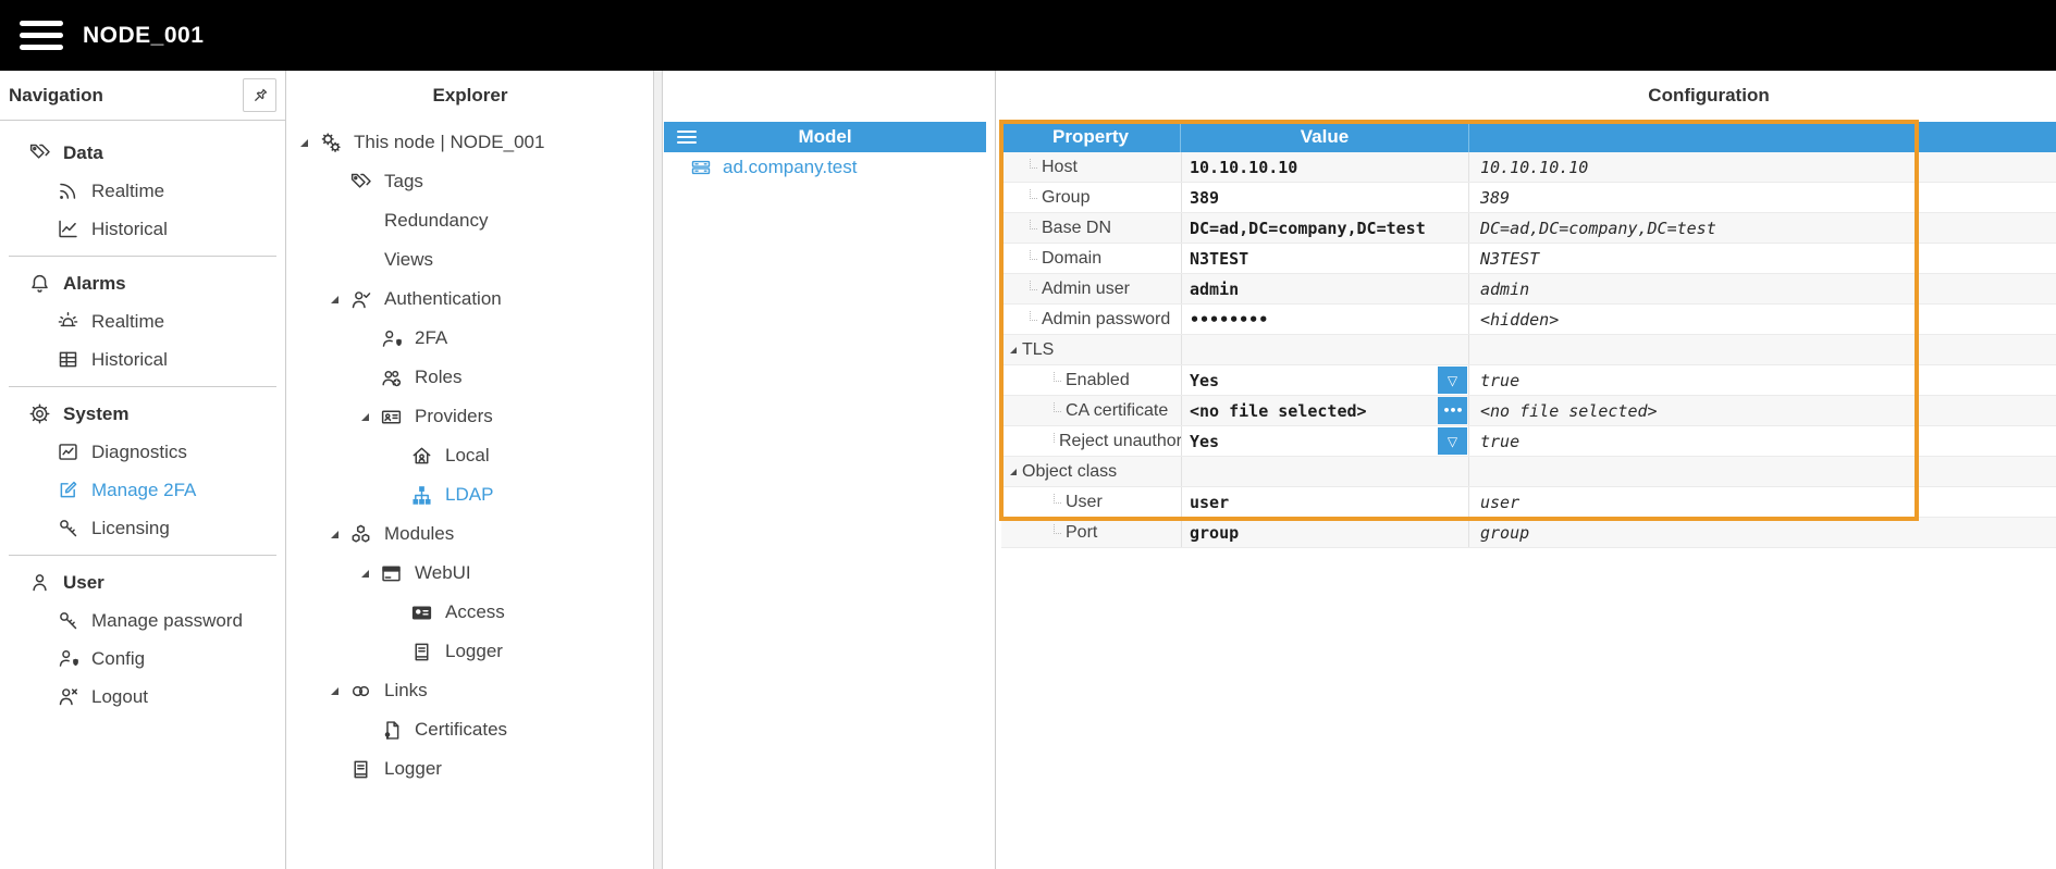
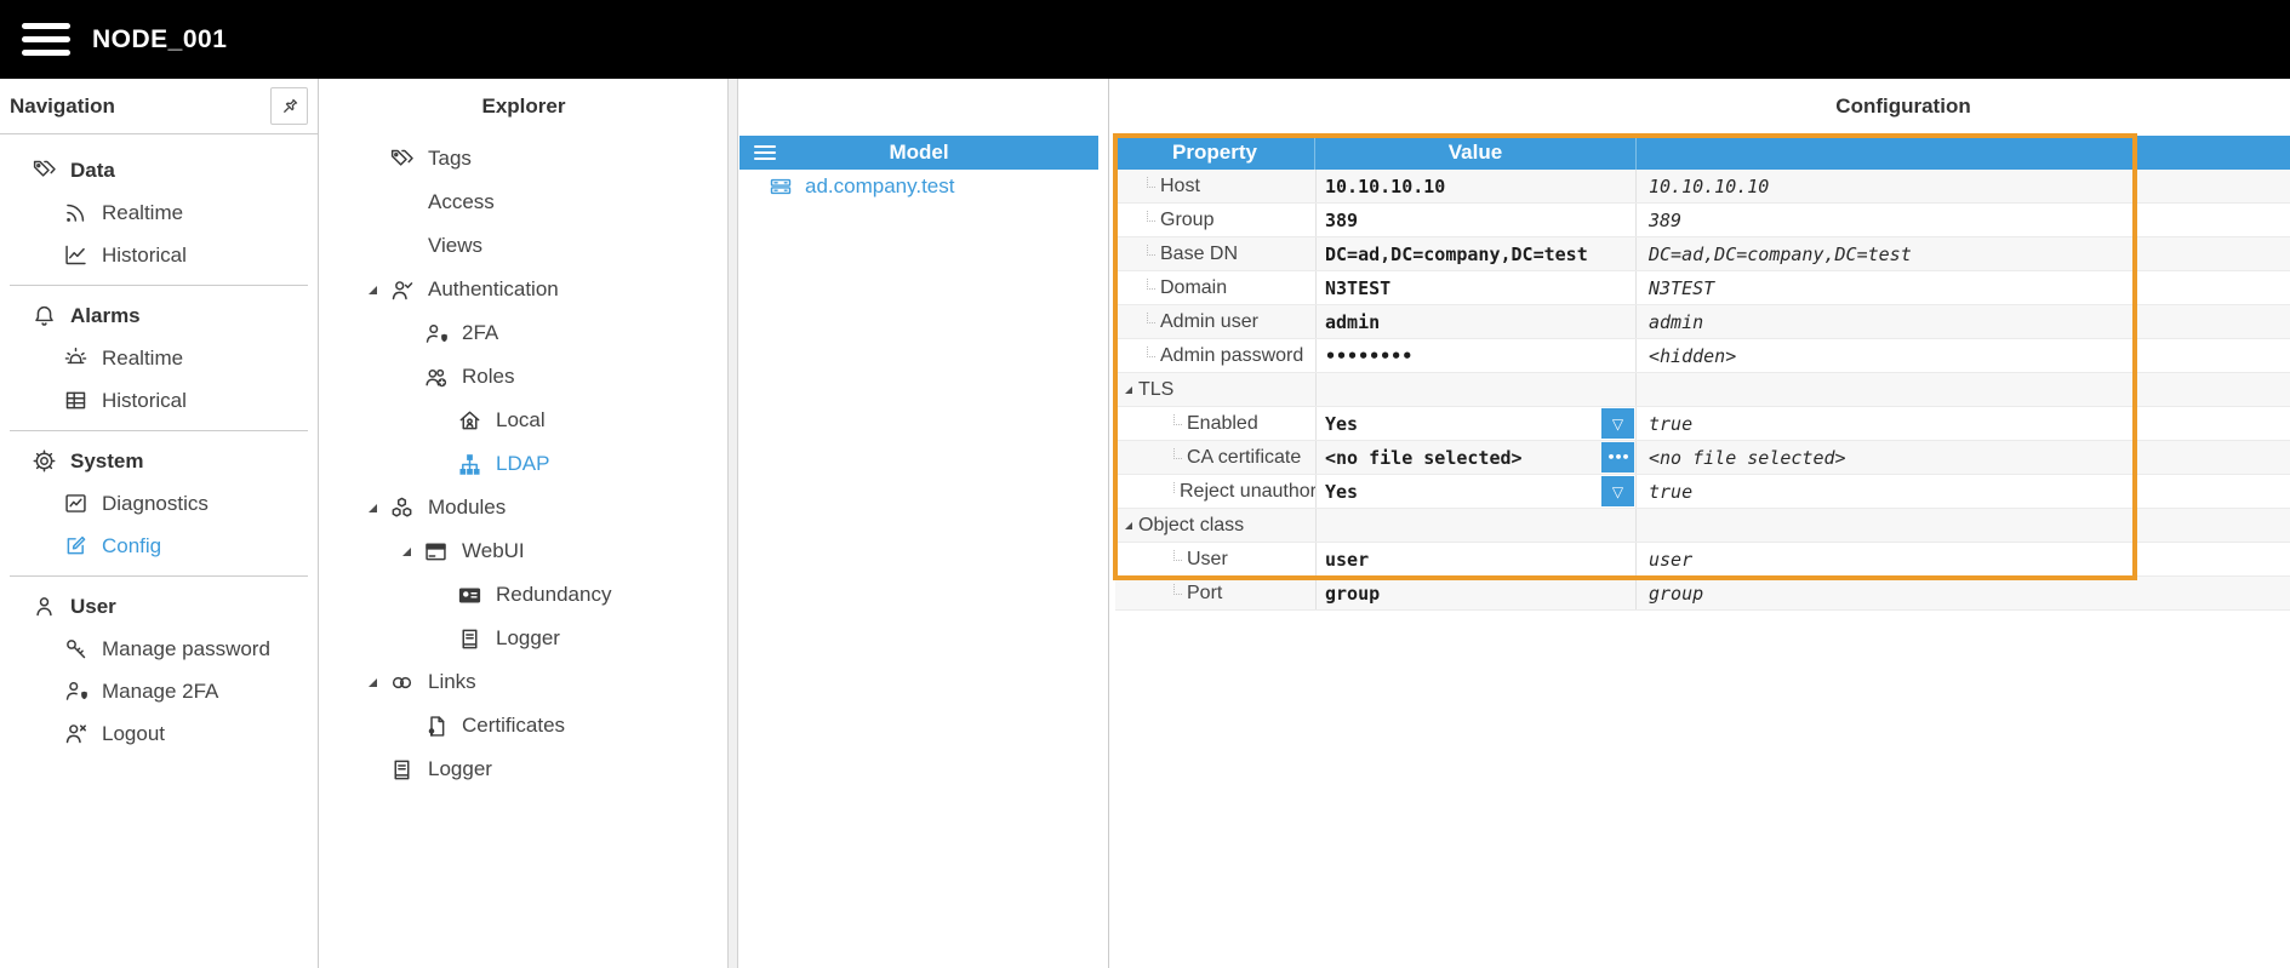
  NODE_001
  Navigation
  Data
  Realtime
  Historical
  Alarms
  Realtime
  Historical
  System
  Diagnostics
- Manage 2FA
+ Config
- Licensing
  User
  Manage password
- Config
+ Manage 2FA
  Logout
  Explorer
- This node | NODE_001
  Tags
- Redundancy
+ Access
  Views
  Authentication
  2FA
  Roles
- Providers
  Local
  LDAP
  Modules
  WebUI
- Access
+ Redundancy
  Logger
  Links
  Certificates
  Logger
  Model
  ad.company.test
  Configuration
  Property
  Value
  Host
  10.10.10.10
  10.10.10.10
  Group
  389
  389
  Base DN
  DC=ad,DC=company,DC=test
  DC=ad,DC=company,DC=test
  Domain
  N3TEST
  N3TEST
  Admin user
  admin
  admin
  Admin password
  ••••••••
  <hidden>
  TLS
  Enabled
  Yes
  ▽
  true
  CA certificate
  <no file selected>
  •••
  <no file selected>
  Reject unauthor
  Yes
  ▽
  true
  Object class
  User
  user
  user
  Port
  group
  group
